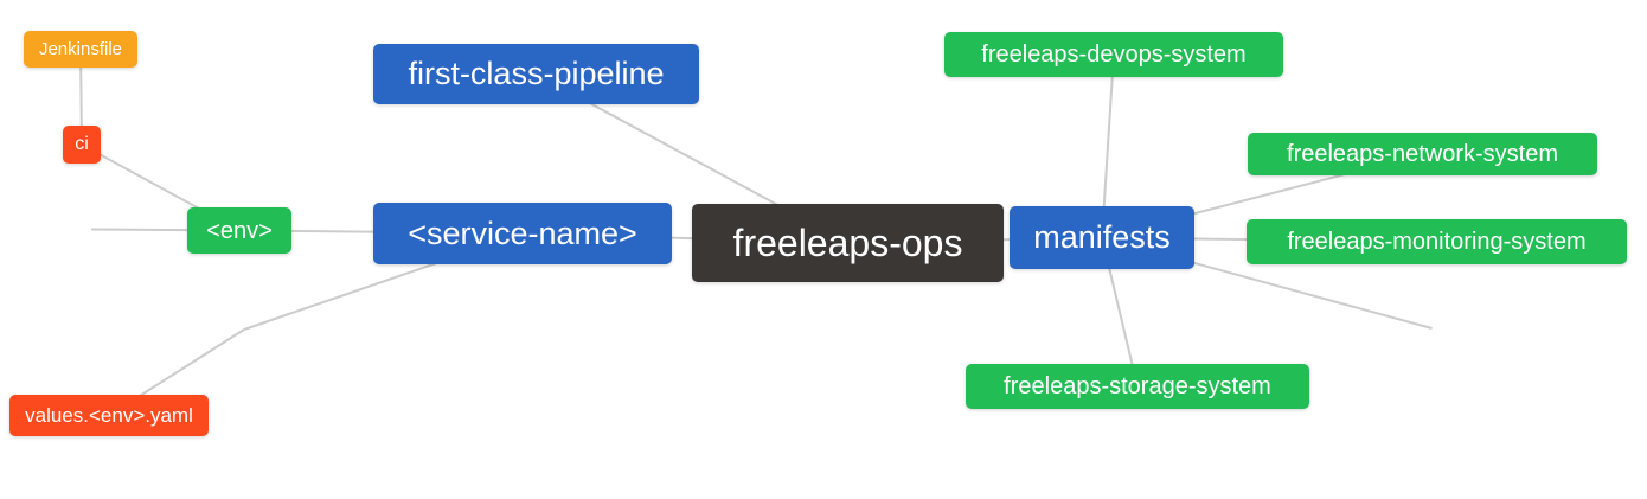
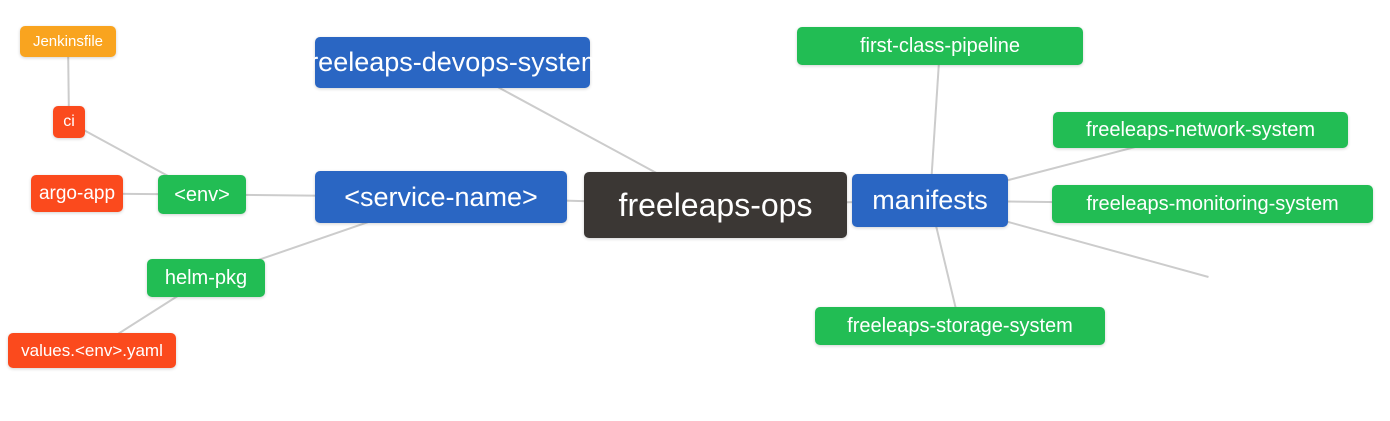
  Jenkinsfile
  ci
+ argo-app
  <env>
  <service-name>
- first-class-pipeline
+ freeleaps-devops-system
  freeleaps-ops
  manifests
- freeleaps-devops-system
+ first-class-pipeline
  freeleaps-network-system
  freeleaps-monitoring-system
  freeleaps-storage-system
+ helm-pkg
  values.<env>.yaml
